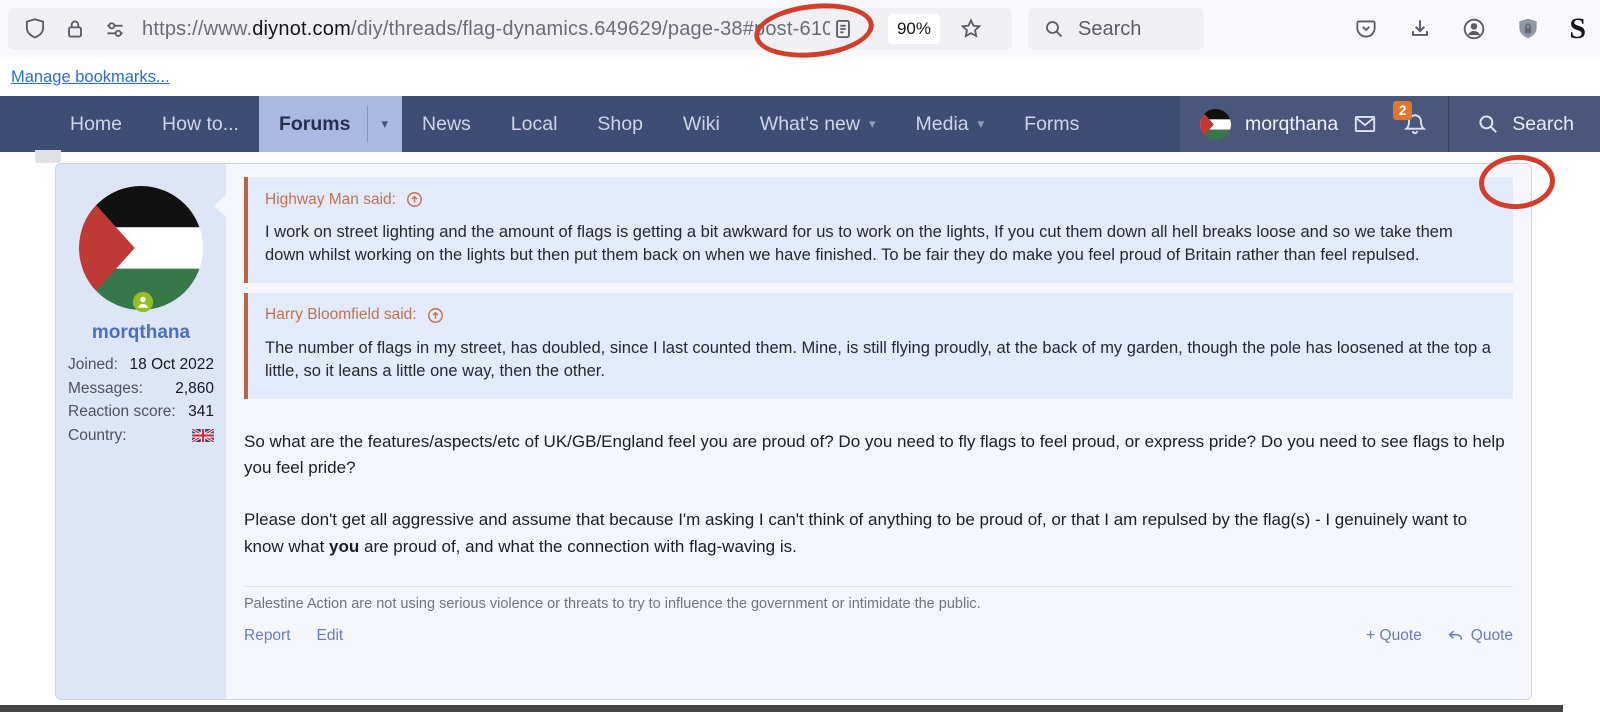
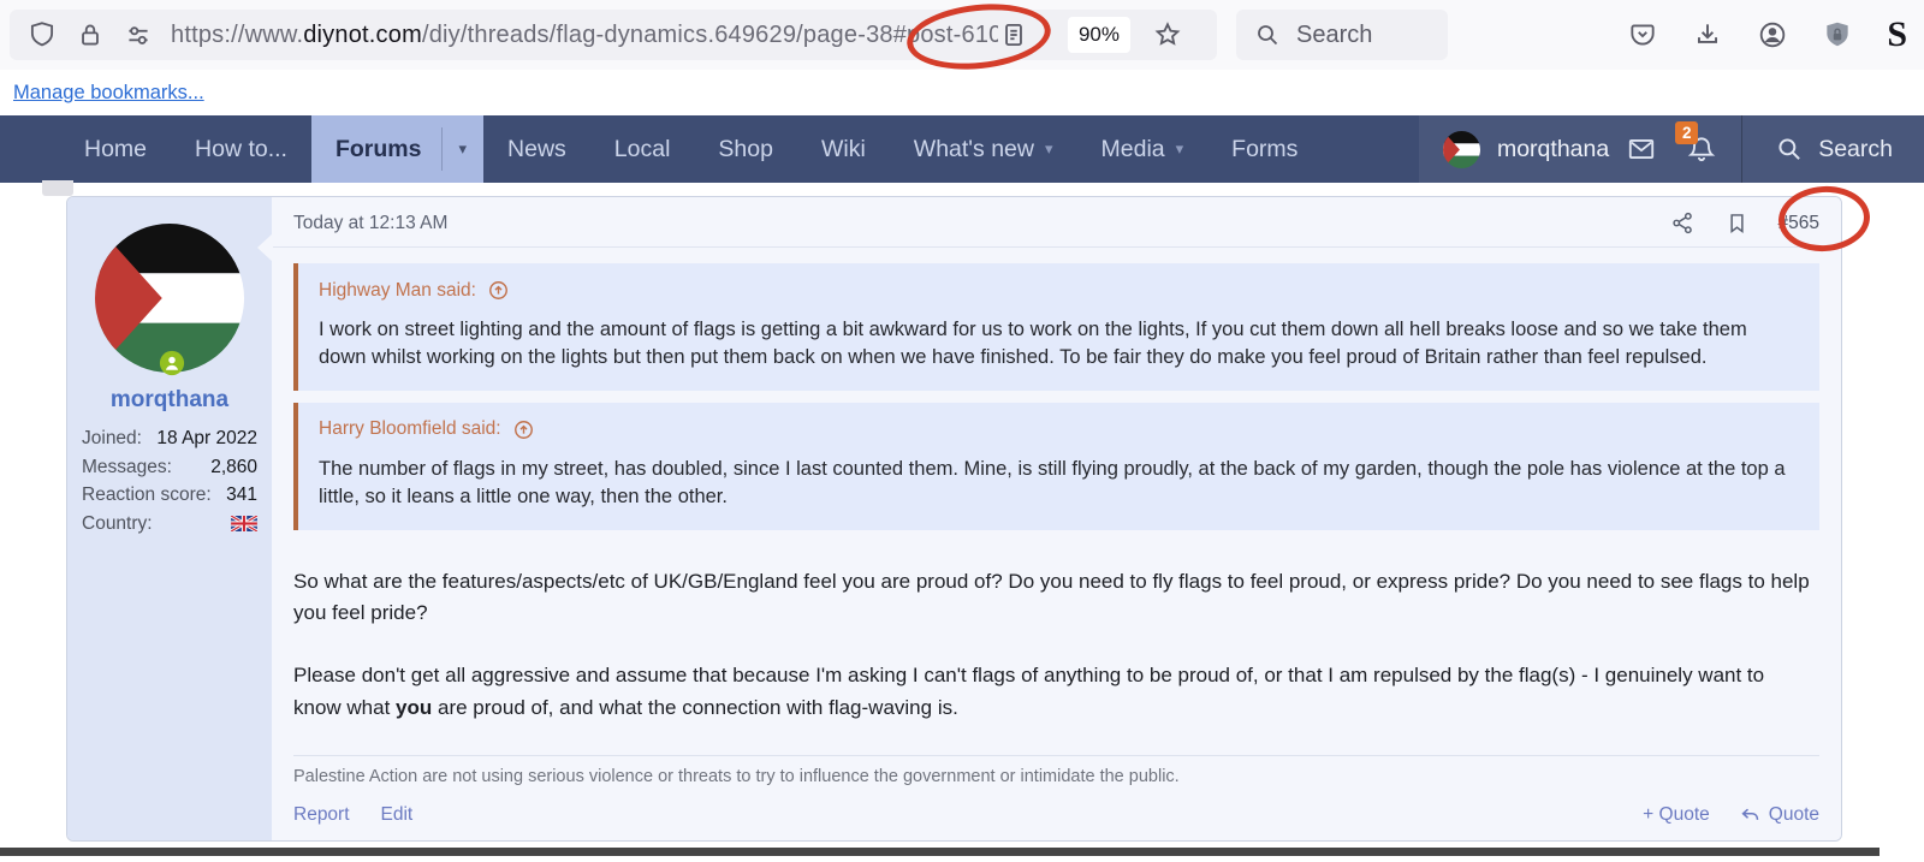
  https://www.diynot.com/diy/threads/flag-dynamics.649629/page-38#post-610
  90%
  Search
  S
  Manage bookmarks...
  Home
  How to...
  Forums
  ▾
  News
  Local
  Shop
  Wiki
  What's new
  ▾
  Media
  ▾
  Forms
  morqthana
  2
  Search
  morqthana
  Joined:
- 18 Oct 2022
+ 18 Apr 2022
  Messages:
  2,860
  Reaction score:
  341
  Country:
+ Today at 12:13 AM
+ #565
  Highway Man said:
  I work on street lighting and the amount of flags is getting a bit awkward for us to work on the lights, If you cut them down all hell breaks loose and so we take them down whilst working on the lights but then put them back on when we have finished. To be fair they do make you feel proud of Britain rather than feel repulsed.
  Harry Bloomfield said:
- The number of flags in my street, has doubled, since I last counted them. Mine, is still flying proudly, at the back of my garden, though the pole has loosened at the top a little, so it leans a little one way, then the other.
+ The number of flags in my street, has doubled, since I last counted them. Mine, is still flying proudly, at the back of my garden, though the pole has violence at the top a little, so it leans a little one way, then the other.
  So what are the features/aspects/etc of UK/GB/England feel you are proud of? Do you need to fly flags to feel proud, or express pride? Do you need to see flags to help you feel pride?
- Please don't get all aggressive and assume that because I'm asking I can't think of anything to be proud of, or that I am repulsed by the flag(s) - I genuinely want to know what you are proud of, and what the connection with flag-waving is.
+ Please don't get all aggressive and assume that because I'm asking I can't flags of anything to be proud of, or that I am repulsed by the flag(s) - I genuinely want to know what you are proud of, and what the connection with flag-waving is.
  Palestine Action are not using serious violence or threats to try to influence the government or intimidate the public.
  Report
  Edit
  + Quote
  Quote
